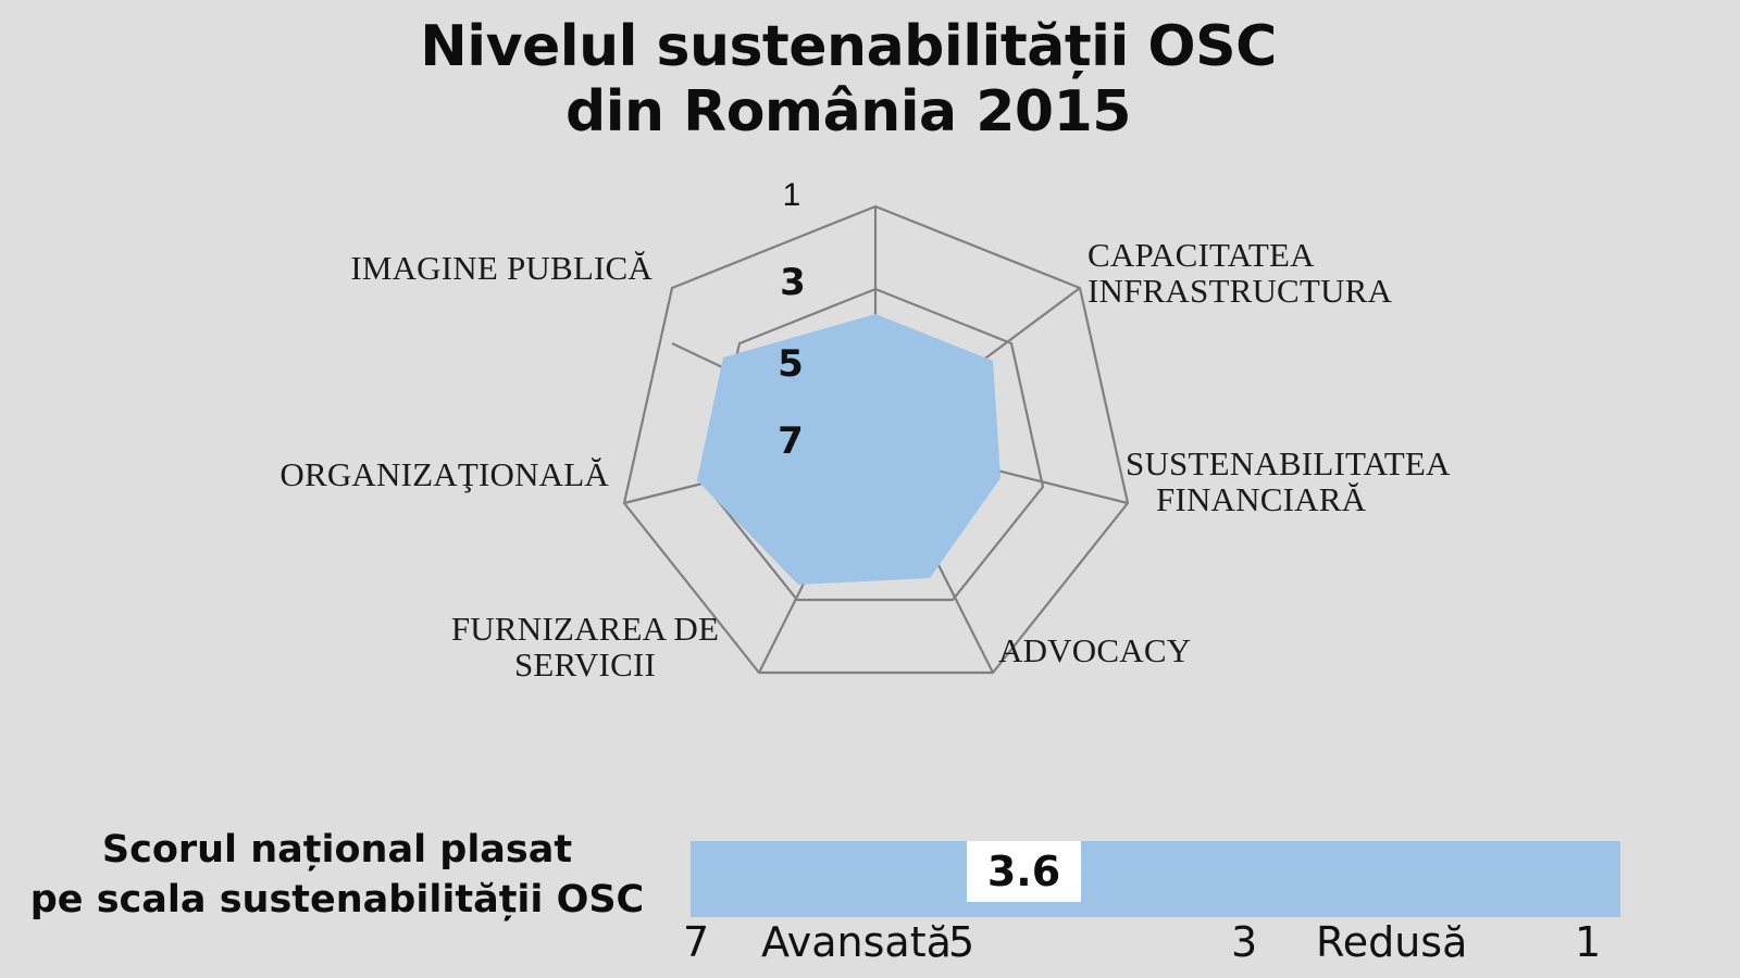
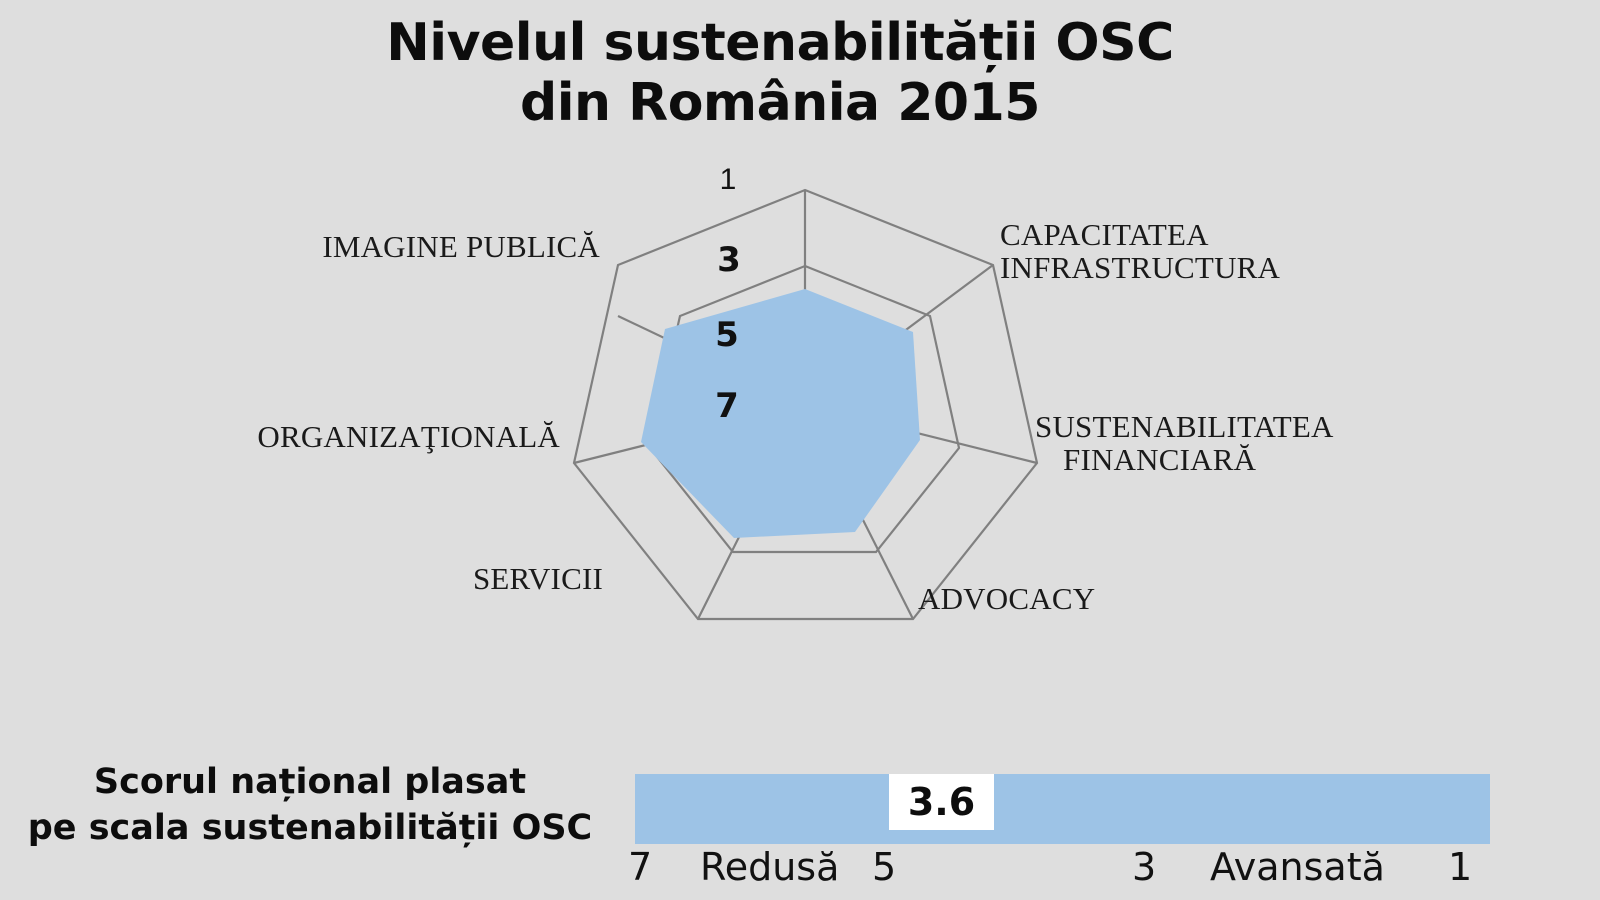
  Nivelul sustenabilității OSC
  din România 2015
  CAPACITATEA
  INFRASTRUCTURA
  SUSTENABILITATEA
  FINANCIARĂ
  ADVOCACY
- FURNIZAREA DE
  SERVICII
  ORGANIZAŢIONALĂ
  IMAGINE PUBLICĂ
  1
  3
  5
  7
  Scorul național plasat
  pe scala sustenabilității OSC
  3.6
  7
- Avansată
+ Redusă
  5
  3
- Redusă
+ Avansată
  1
